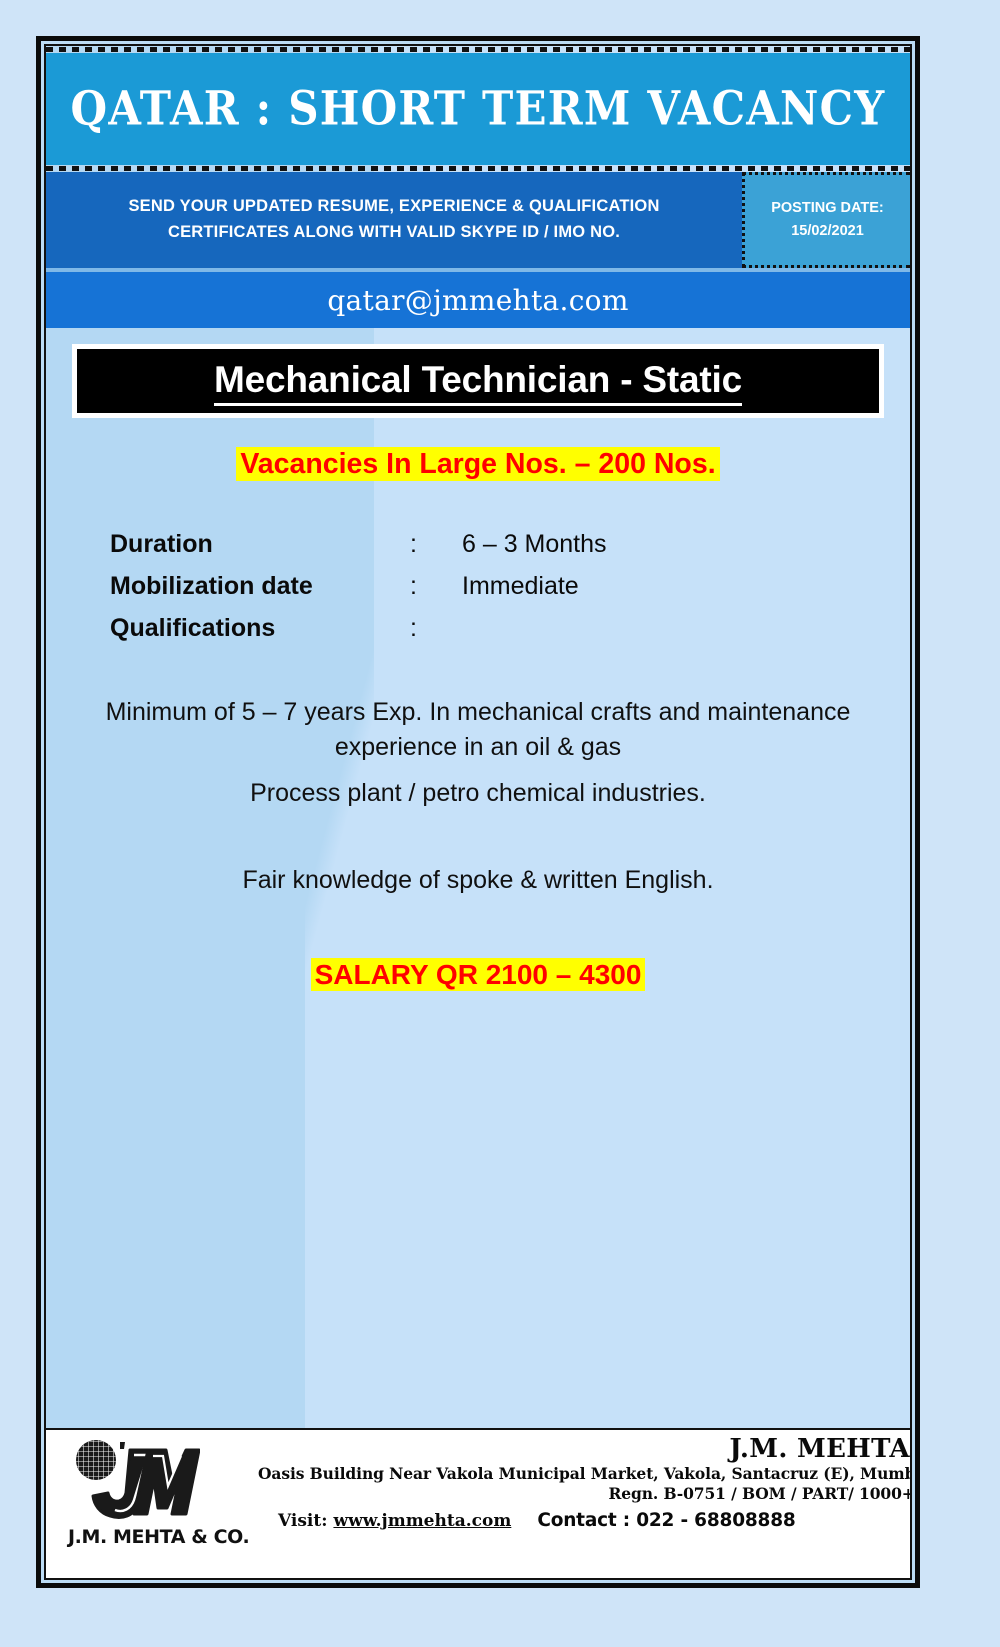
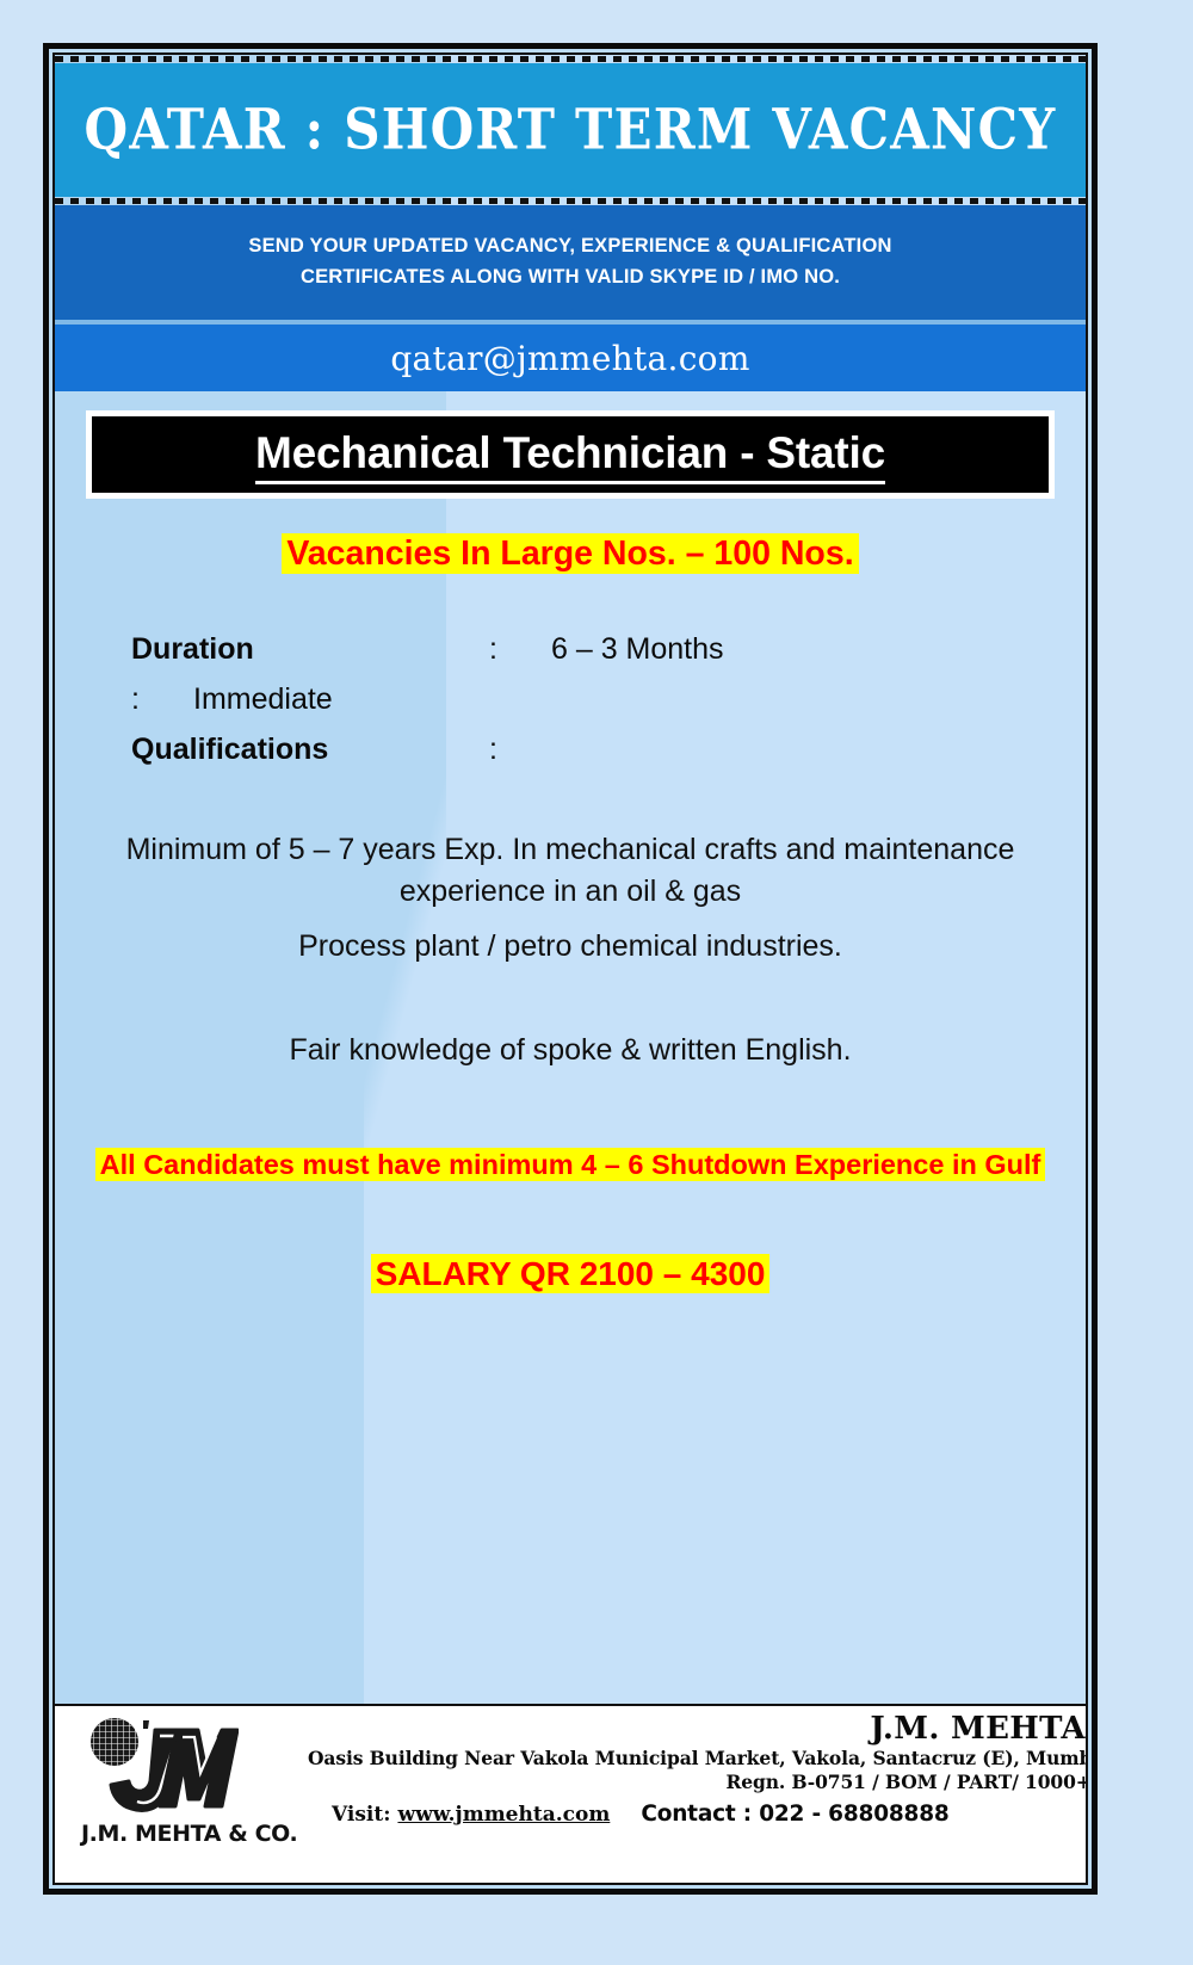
  QATAR : SHORT TERM VACANCY
- SEND YOUR UPDATED RESUME, EXPERIENCE & QUALIFICATION
+ SEND YOUR UPDATED VACANCY, EXPERIENCE & QUALIFICATION
  CERTIFICATES ALONG WITH VALID SKYPE ID / IMO NO.
- POSTING DATE:
- 15/02/2021
  qatar@jmmehta.com
  Mechanical Technician - Static
- Vacancies In Large Nos. – 200 Nos.
+ Vacancies In Large Nos. – 100 Nos.
  Duration
  :
  6 – 3 Months
- Mobilization date
  :
  Immediate
  Qualifications
  :
  Minimum of 5 – 7 years Exp. In mechanical crafts and maintenance experience in an oil & gas
  Process plant / petro chemical industries.
  Fair knowledge of spoke & written English.
+ All Candidates must have minimum 4 – 6 Shutdown Experience in Gulf
  SALARY QR 2100 – 4300
  J.M. MEHTA & CO.
  Oasis Building Near Vakola Municipal Market, Vakola, Santacruz (E), Mumb
  Regn. B-0751 / BOM / PART/ 1000+
  Visit: www.jmmehta.com
  Contact : 022 - 68808888
